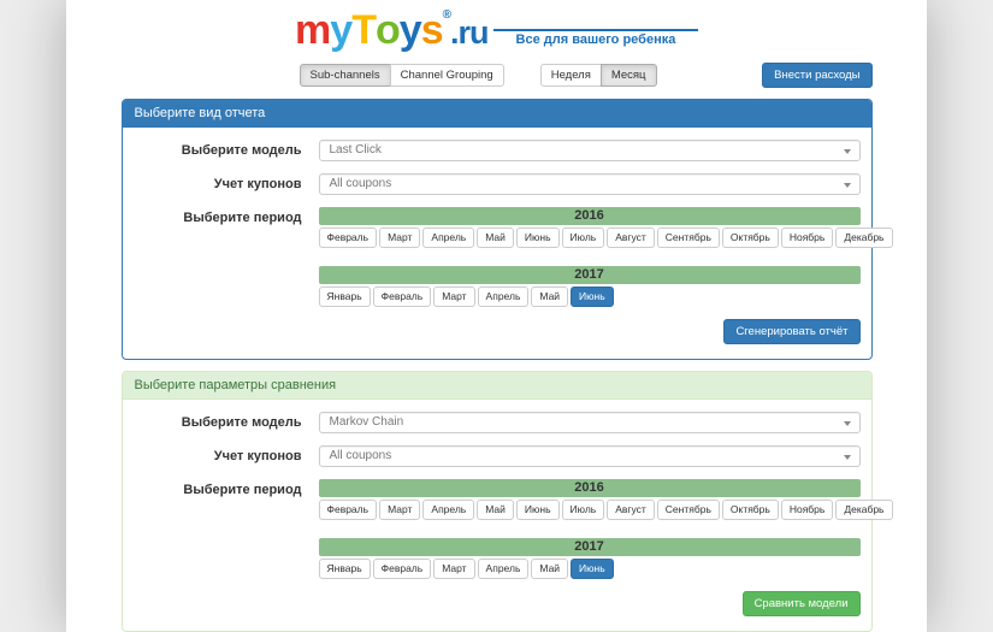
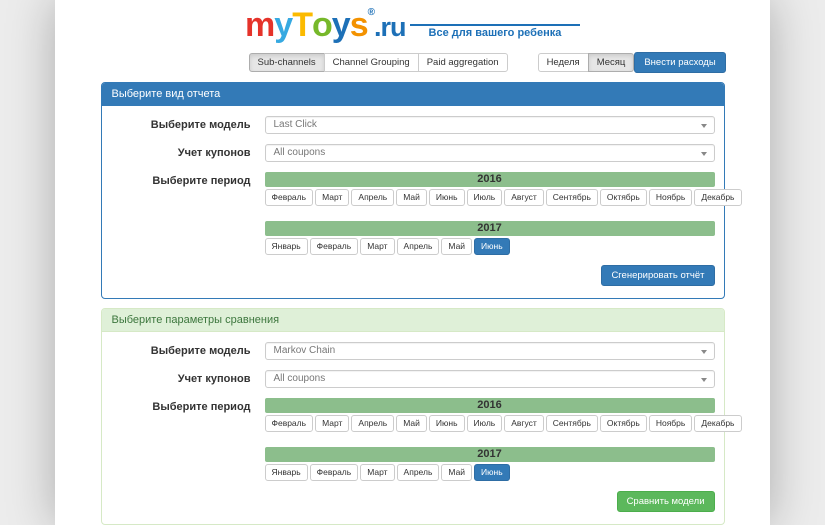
  myToys®.ru Все для вашего ребенка
  Sub-channels
  Channel Grouping
+ Paid aggregation
  Неделя
  Месяц
  Внести расходы
  Выберите вид отчета
  Выберите модель
  Last Click
  Учет купонов
  All coupons
  Выберите период
  2016
  Февраль
  Март
  Апрель
  Май
  Июнь
  Июль
  Август
  Сентябрь
  Октябрь
  Ноябрь
  Декабрь
  2017
  Январь
  Февраль
  Март
  Апрель
  Май
  Июнь
  Сгенерировать отчёт
  Выберите параметры сравнения
  Выберите модель
  Markov Chain
  Учет купонов
  All coupons
  Выберите период
  2016
  Февраль
  Март
  Апрель
  Май
  Июнь
  Июль
  Август
  Сентябрь
  Октябрь
  Ноябрь
  Декабрь
  2017
  Январь
  Февраль
  Март
  Апрель
  Май
  Июнь
  Сравнить модели
